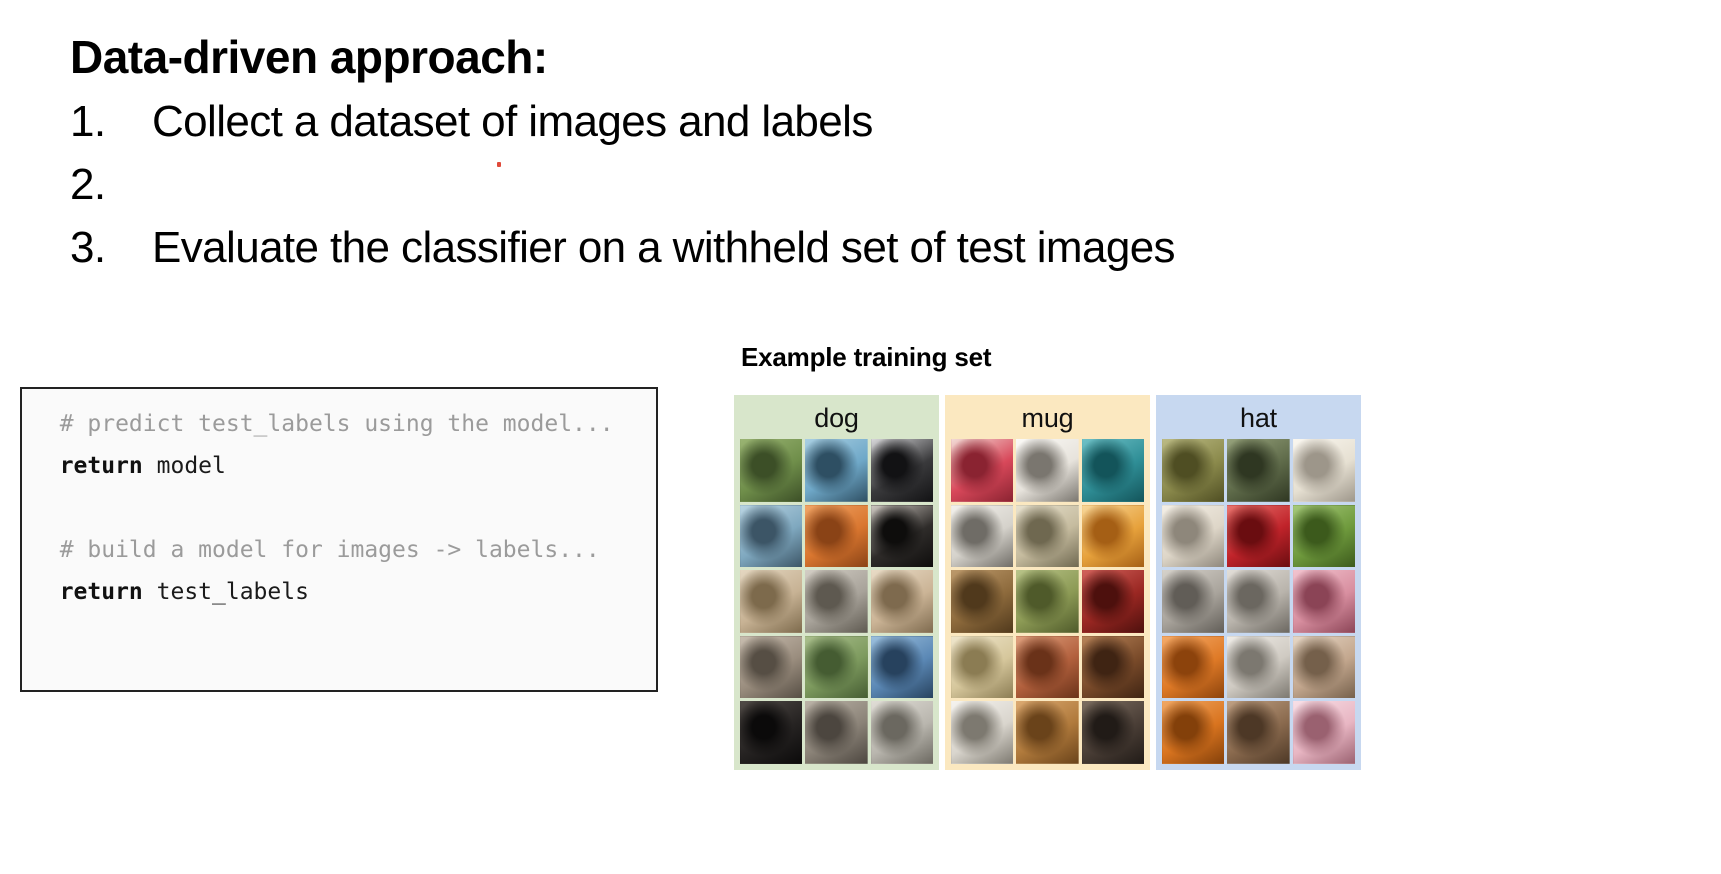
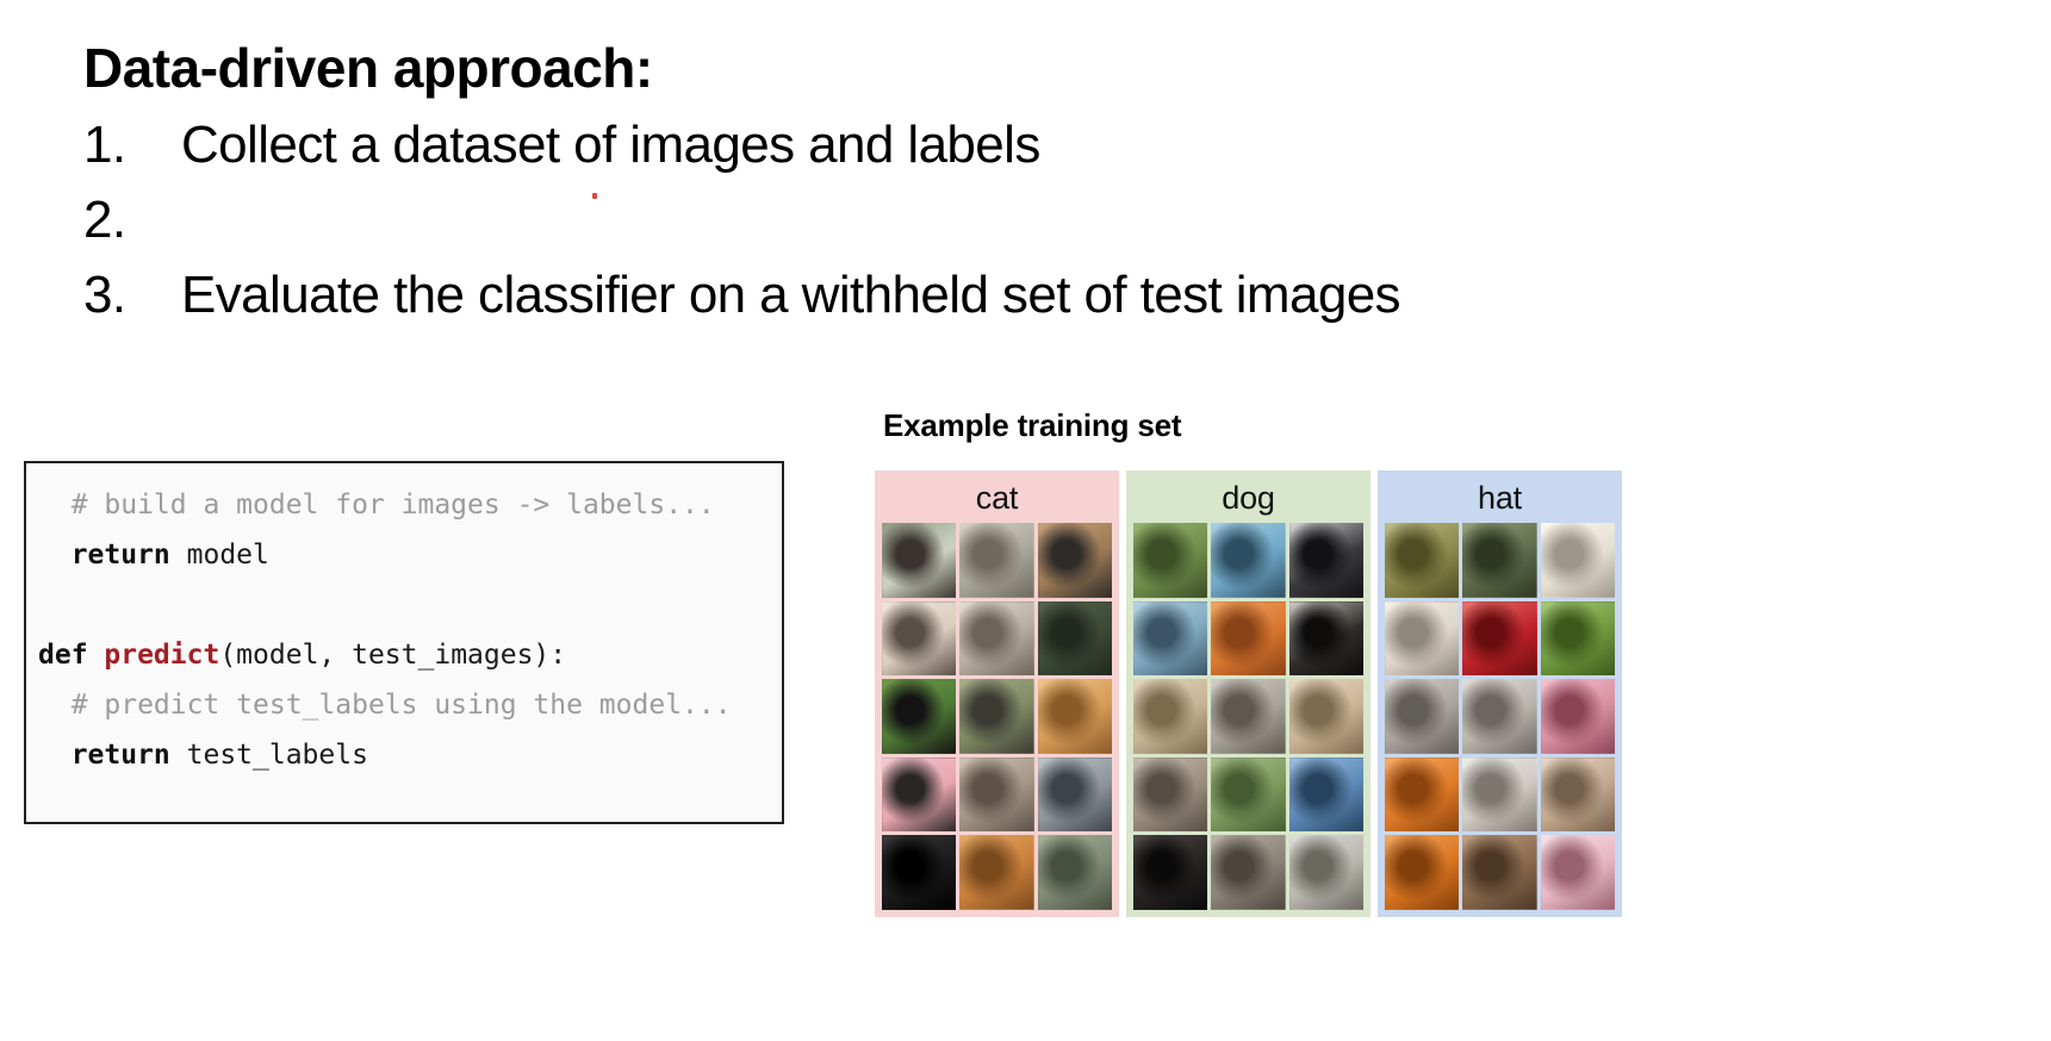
  Data-driven approach:
  1.
  Collect a dataset of images and labels
  2.
  3.
  Evaluate the classifier on a withheld set of test images
- # predict test_labels using the model...
+ # build a model for images -> labels...
  return model
+ def predict(model, test_images):
- # build a model for images -> labels...
+ # predict test_labels using the model...
  return test_labels
  Example training set
+ cat
  dog
- mug
  hat
